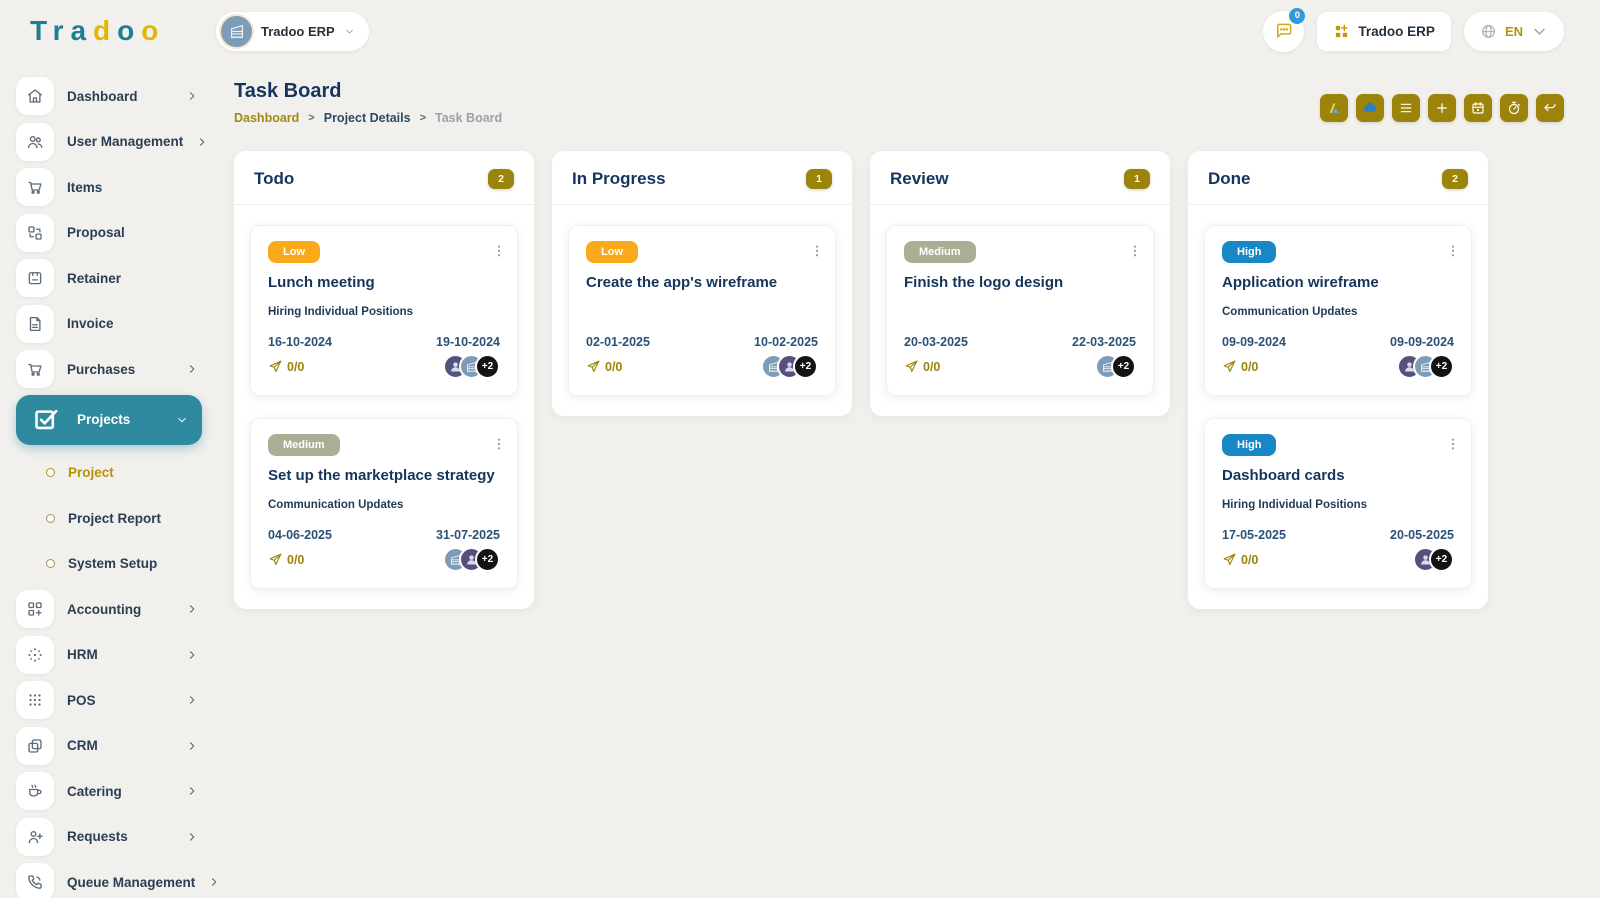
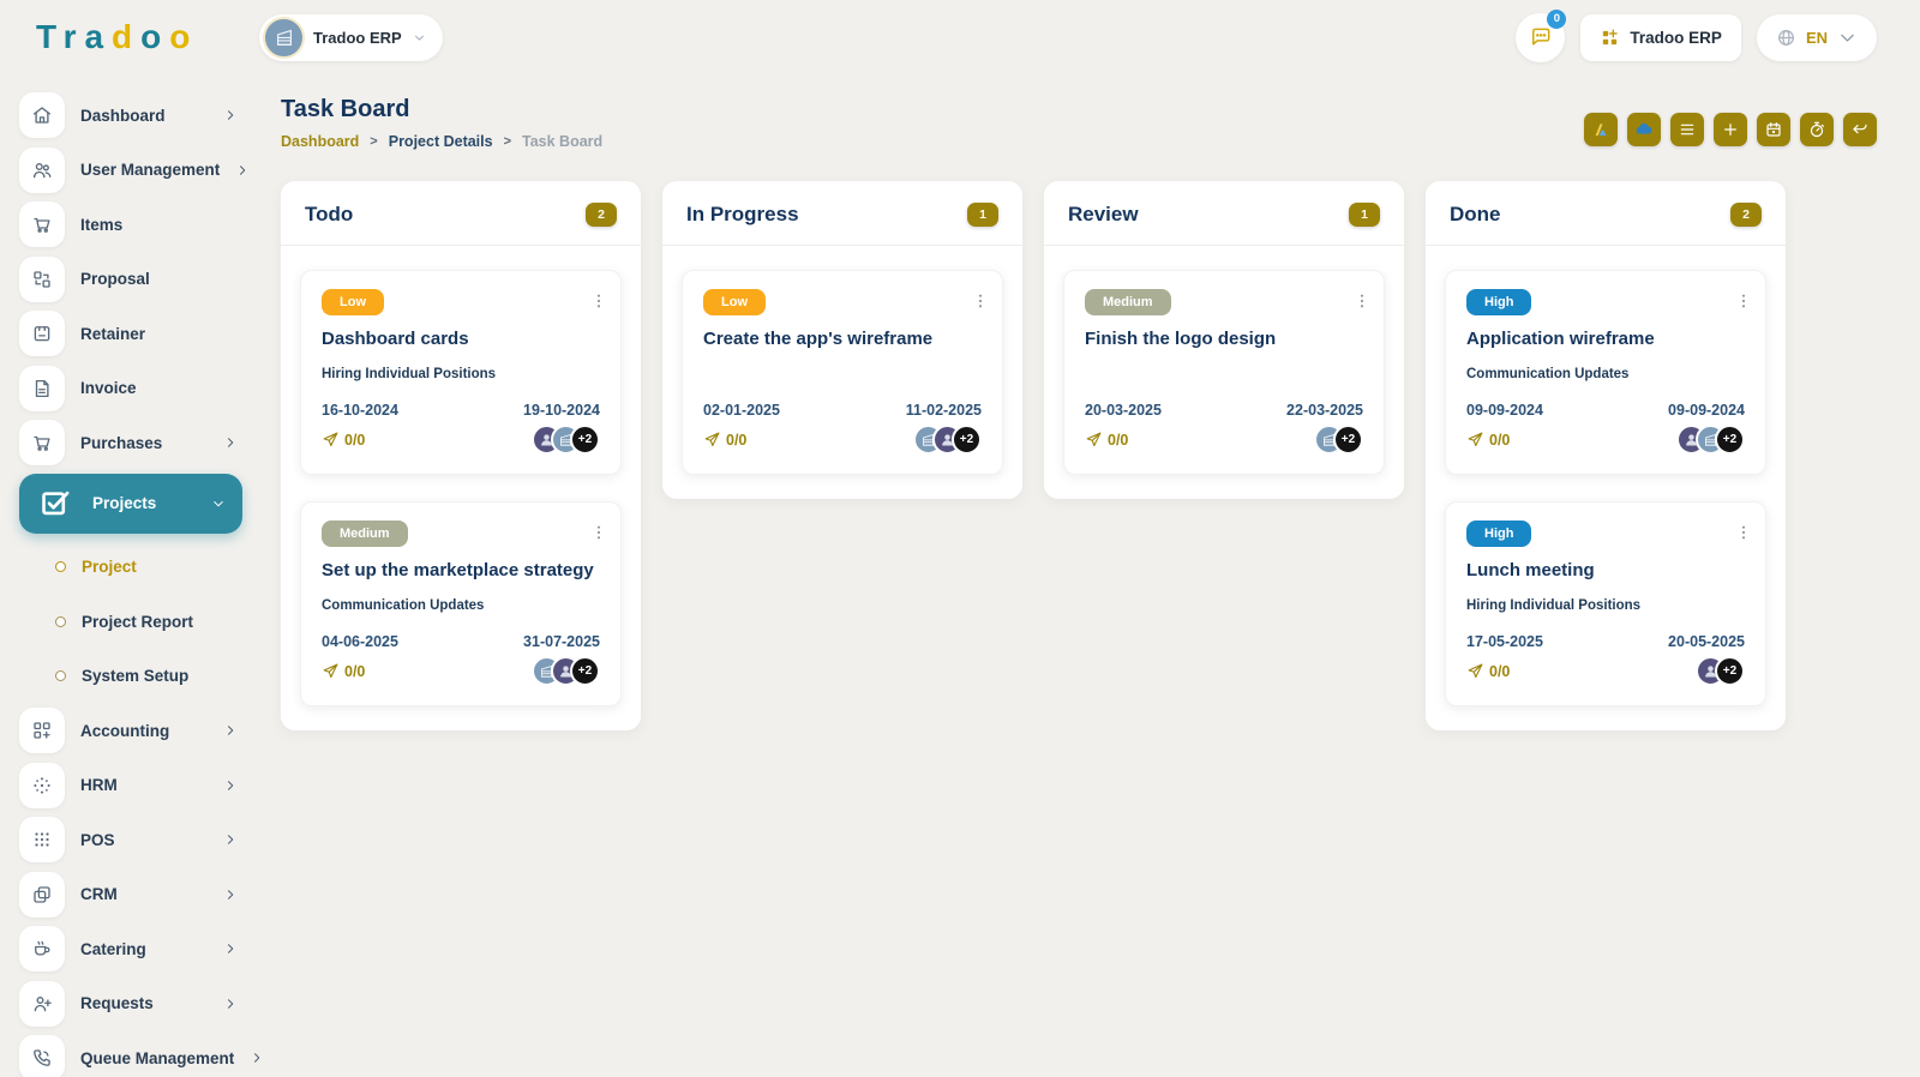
  Tradoo
  Tradoo ERP
  0
  Tradoo ERP
  EN
  Dashboard
  User Management
  Items
  Proposal
  Retainer
  Invoice
  Purchases
  Projects
  Project
  Project Report
  System Setup
  Accounting
  HRM
  POS
  CRM
  Catering
  Requests
  Queue Management
  Task Board
  Dashboard
  >
  Project Details
  >
  Task Board
  Todo
  2
  Low
- Lunch meeting
+ Dashboard cards
  Hiring Individual Positions
  16-10-2024
  19-10-2024
  0/0
  +2
  Medium
  Set up the marketplace strategy
  Communication Updates
  04-06-2025
  31-07-2025
  0/0
  +2
  In Progress
  1
  Low
  Create the app's wireframe
  02-01-2025
- 10-02-2025
+ 11-02-2025
  0/0
  +2
  Review
  1
  Medium
  Finish the logo design
  20-03-2025
  22-03-2025
  0/0
  +2
  Done
  2
  High
  Application wireframe
  Communication Updates
  09-09-2024
  09-09-2024
  0/0
  +2
  High
- Dashboard cards
+ Lunch meeting
  Hiring Individual Positions
  17-05-2025
  20-05-2025
  0/0
  +2
